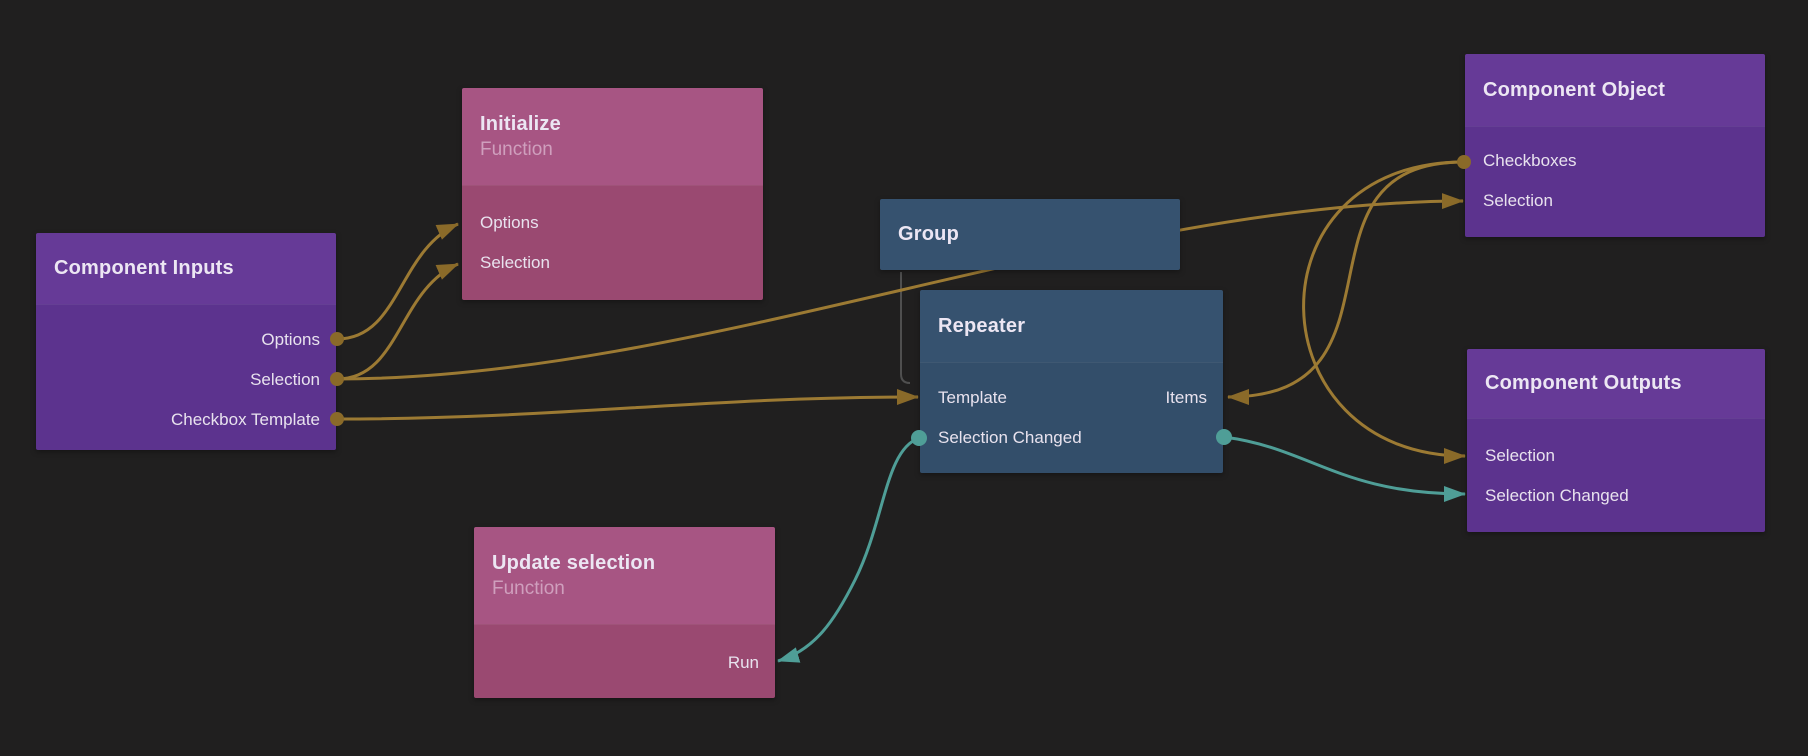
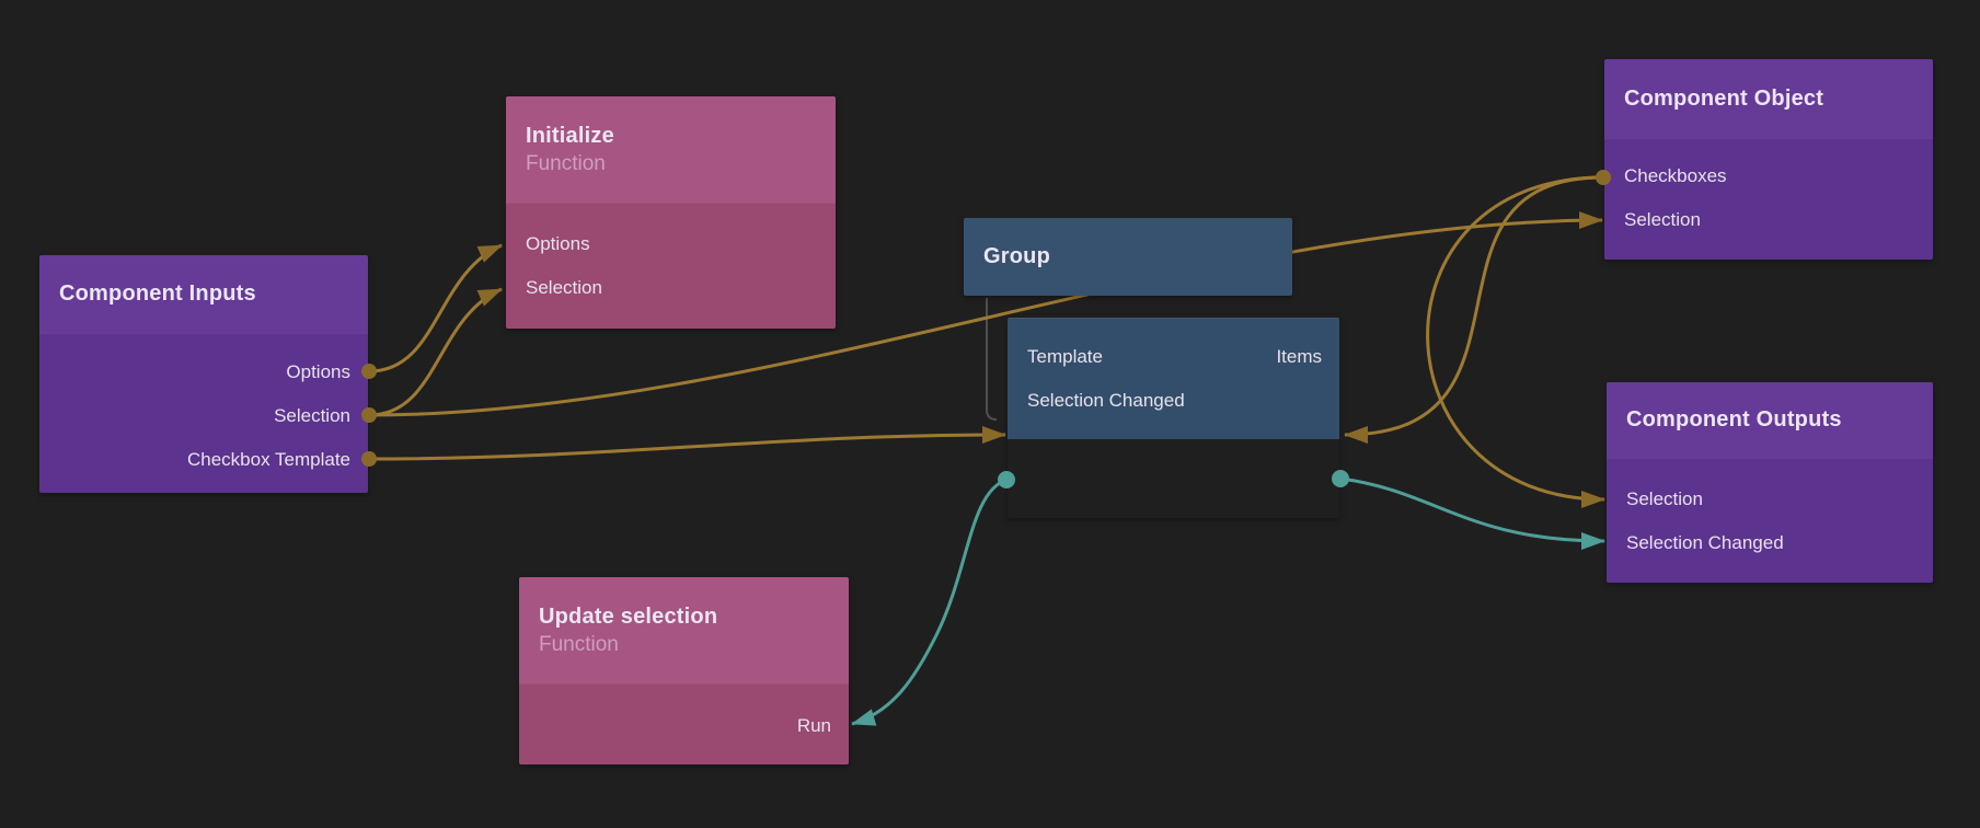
  Component Inputs
  Options
  Selection
  Checkbox Template
  Initialize
  Function
  Options
  Selection
  Group
- Repeater
  Template
  Items
  Selection Changed
  Update selection
  Function
  Run
  Component Object
  Checkboxes
  Selection
  Component Outputs
  Selection
  Selection Changed
